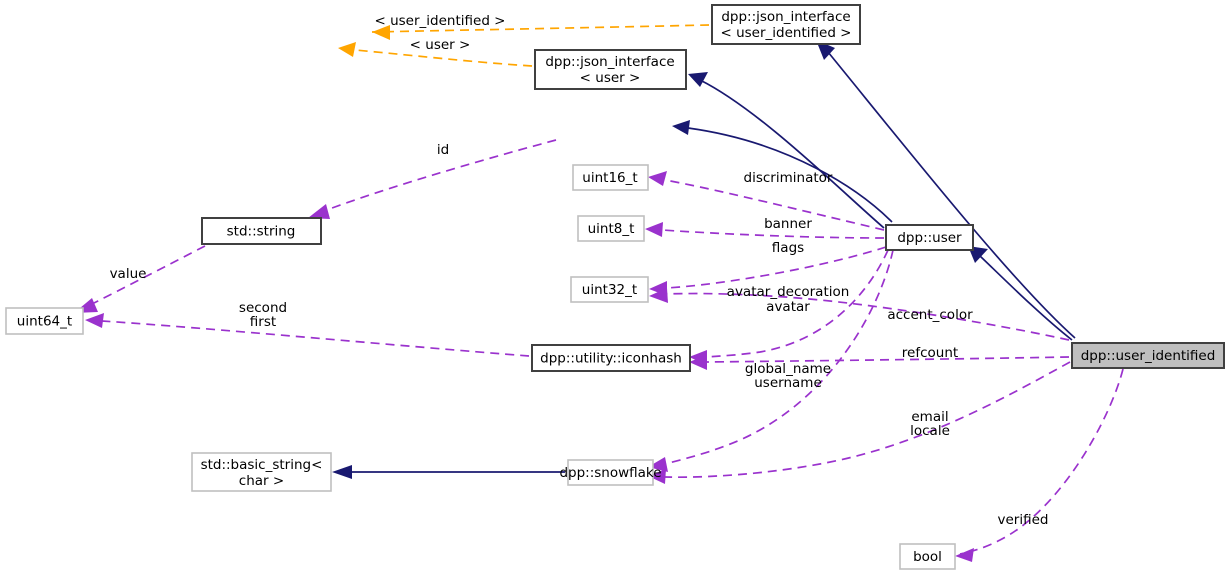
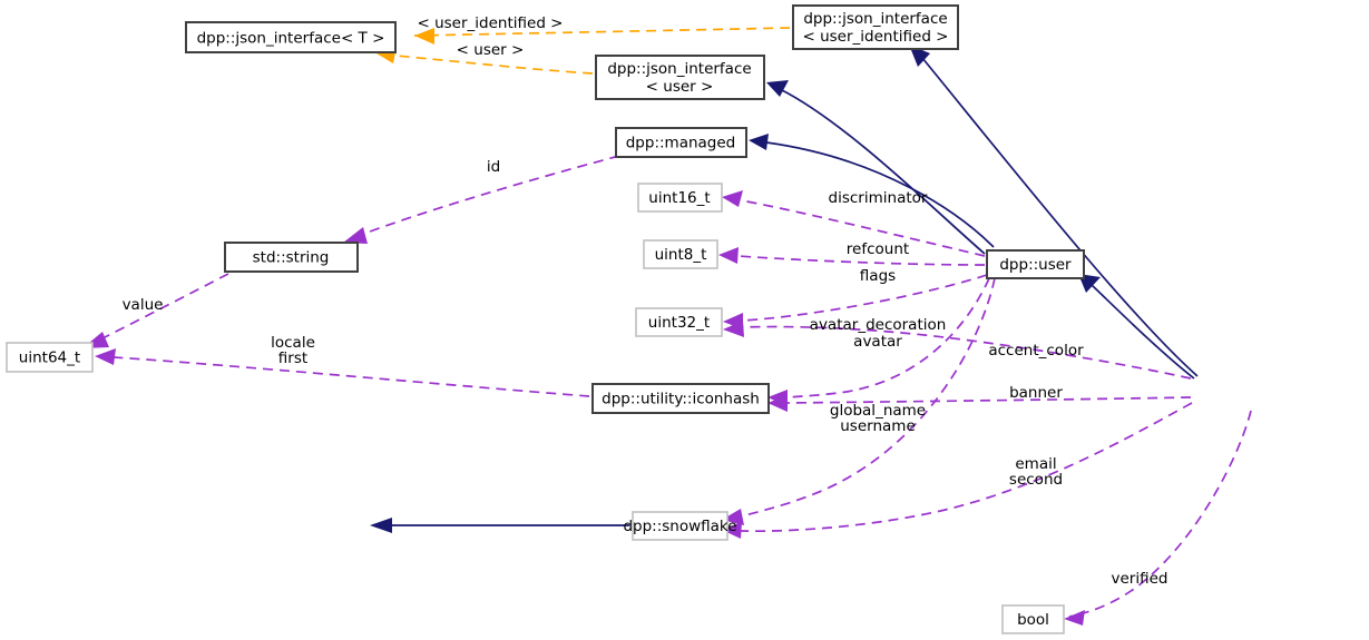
  < user_identified >
  < user >
  id
  discriminator
- banner
+ refcount
  flags
  value
  avatar_decoration
  avatar
- second
+ locale
  accent_color
  first
- refcount
+ banner
  global_name
  username
  email
- locale
+ second
  verified
+ dpp::json_interface< T >
  dpp::json_interface
  < user_identified >
  dpp::json_interface
  < user >
+ dpp::managed
  uint16_t
  std::string
  uint8_t
  dpp::user
  uint32_t
  uint64_t
  dpp::utility::iconhash
- dpp::user_identified
- std::basic_string<
- char >
  dpp::snowflake
  bool
